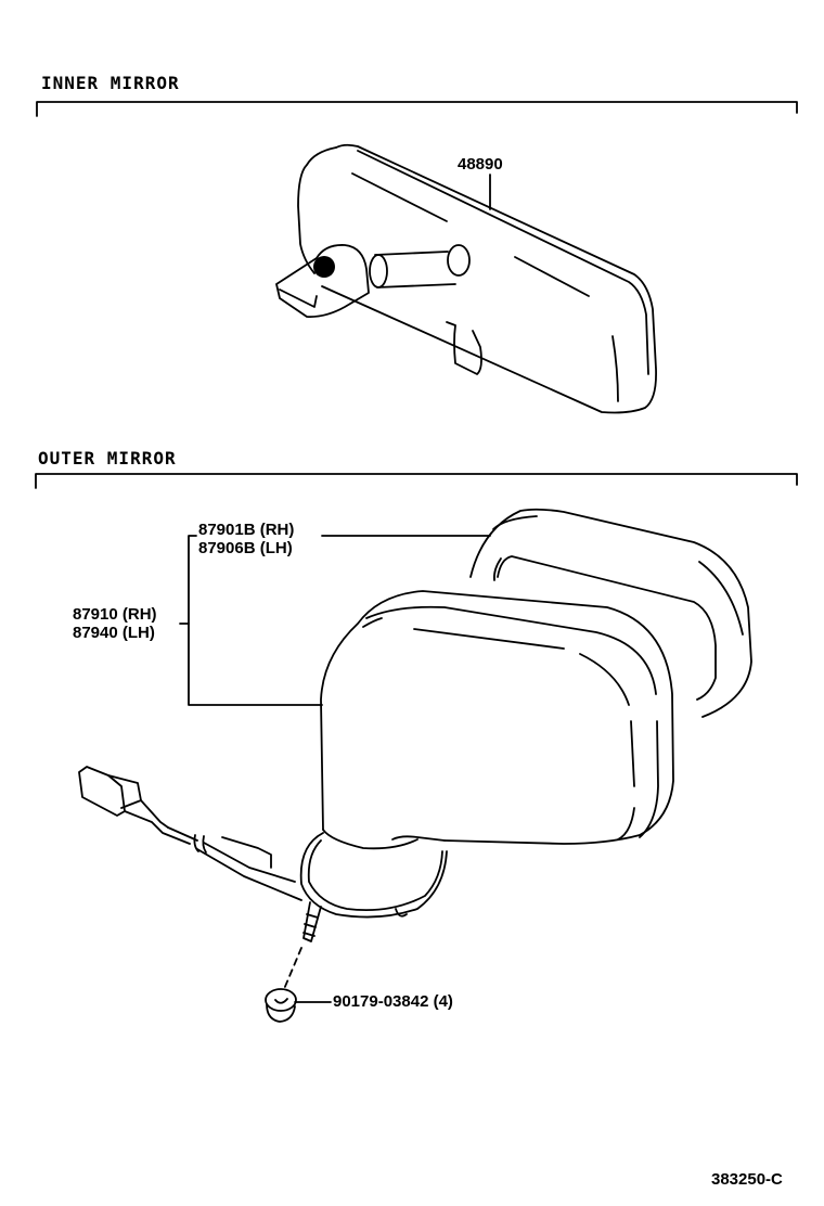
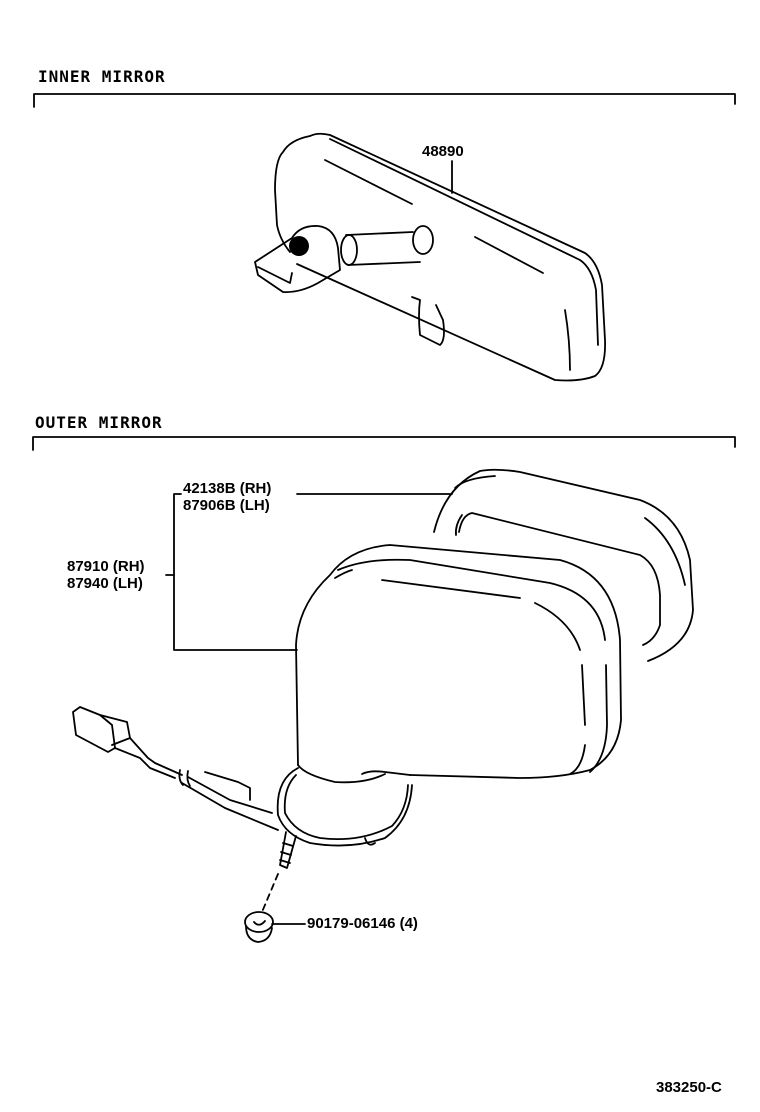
  INNER MIRROR
  OUTER MIRROR
  48890
- 87901B (RH)
+ 42138B (RH)
  87906B (LH)
  87910 (RH)
  87940 (LH)
- 90179-03842 (4)
+ 90179-06146 (4)
  383250-C
